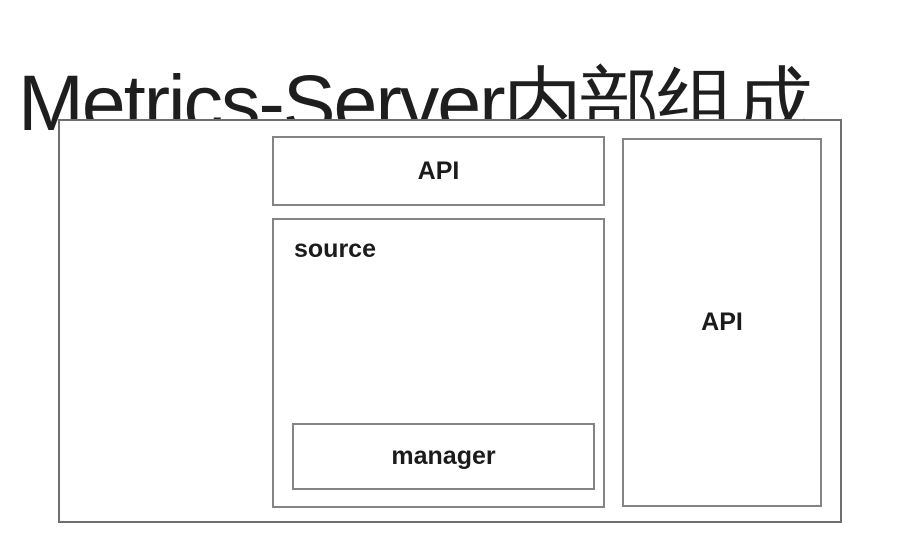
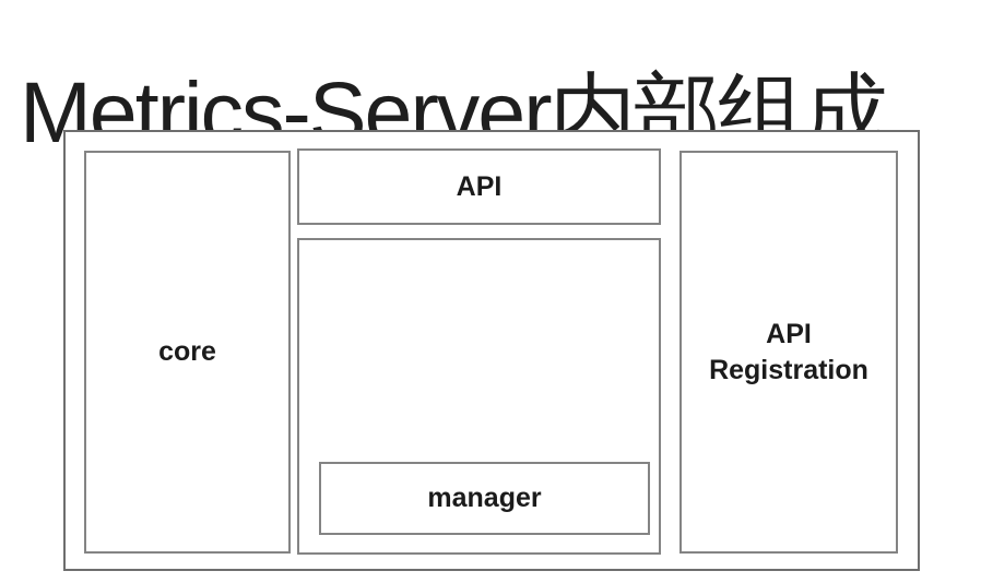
  Metrics-Server内部组成
+ core
  API
- source
  manager
  API
+ Registration
